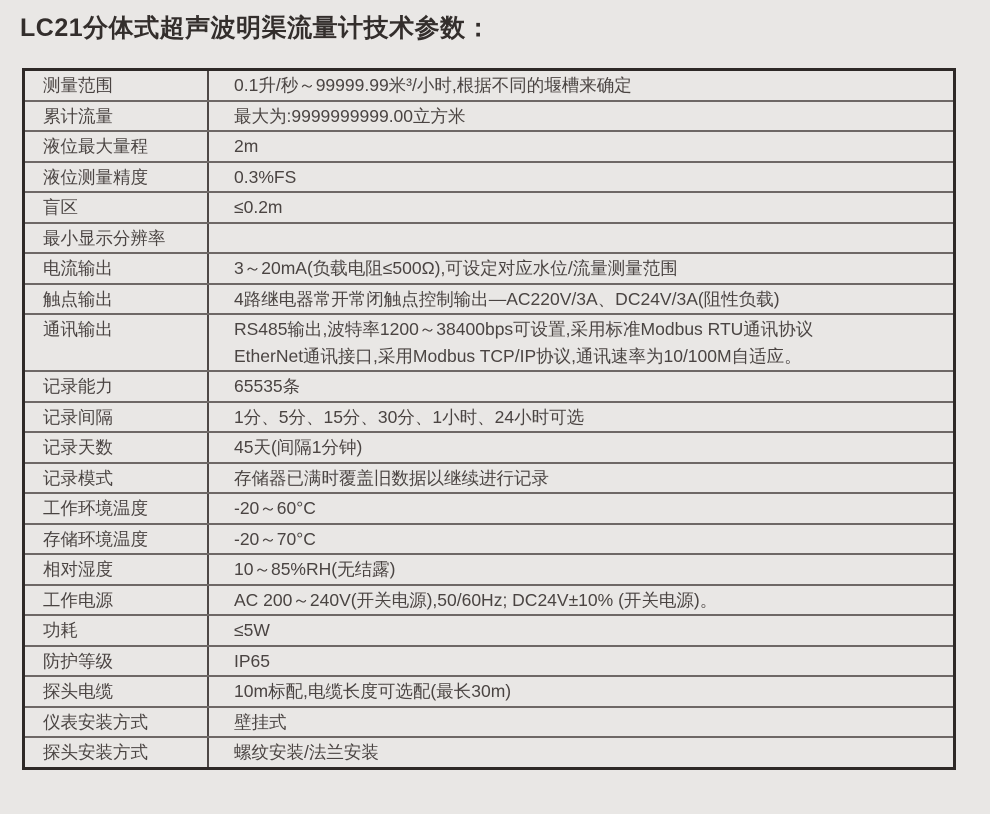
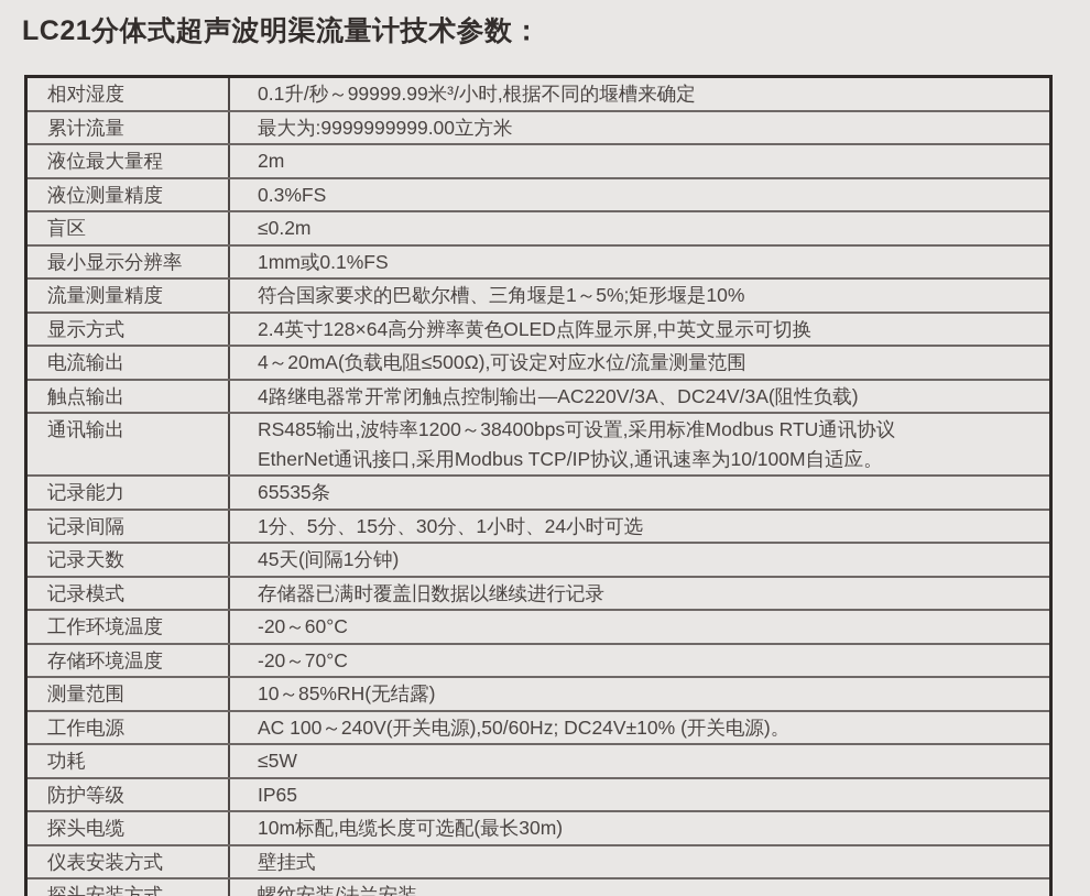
  LC21分体式超声波明渠流量计技术参数：
- 测量范围
+ 相对湿度
  0.1升/秒～99999.99米³/小时,根据不同的堰槽来确定
  累计流量
  最大为:9999999999.00立方米
  液位最大量程
  2m
  液位测量精度
  0.3%FS
  盲区
  ≤0.2m
  最小显示分辨率
+ 1mm或0.1%FS
+ 流量测量精度
+ 符合国家要求的巴歇尔槽、三角堰是1～5%;矩形堰是10%
+ 显示方式
+ 2.4英寸128×64高分辨率黄色OLED点阵显示屏,中英文显示可切换
  电流输出
- 3～20mA(负载电阻≤500Ω),可设定对应水位/流量测量范围
+ 4～20mA(负载电阻≤500Ω),可设定对应水位/流量测量范围
  触点输出
  4路继电器常开常闭触点控制输出—AC220V/3A、DC24V/3A(阻性负载)
  通讯输出
  RS485输出,波特率1200～38400bps可设置,采用标准Modbus RTU通讯协议
  EtherNet通讯接口,采用Modbus TCP/IP协议,通讯速率为10/100M自适应。
  记录能力
  65535条
  记录间隔
  1分、5分、15分、30分、1小时、24小时可选
  记录天数
  45天(间隔1分钟)
  记录模式
  存储器已满时覆盖旧数据以继续进行记录
  工作环境温度
  -20～60°C
  存储环境温度
  -20～70°C
- 相对湿度
+ 测量范围
  10～85%RH(无结露)
  工作电源
- AC 200～240V(开关电源),50/60Hz; DC24V±10% (开关电源)。
+ AC 100～240V(开关电源),50/60Hz; DC24V±10% (开关电源)。
  功耗
  ≤5W
  防护等级
  IP65
  探头电缆
  10m标配,电缆长度可选配(最长30m)
  仪表安装方式
  壁挂式
  探头安装方式
  螺纹安装/法兰安装
